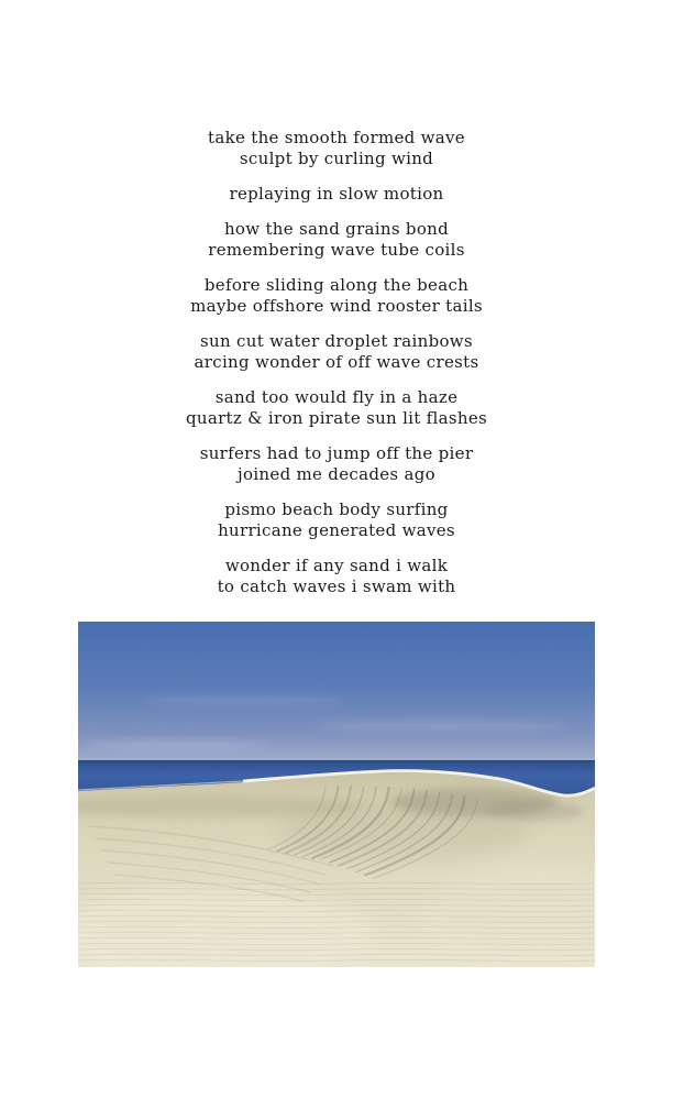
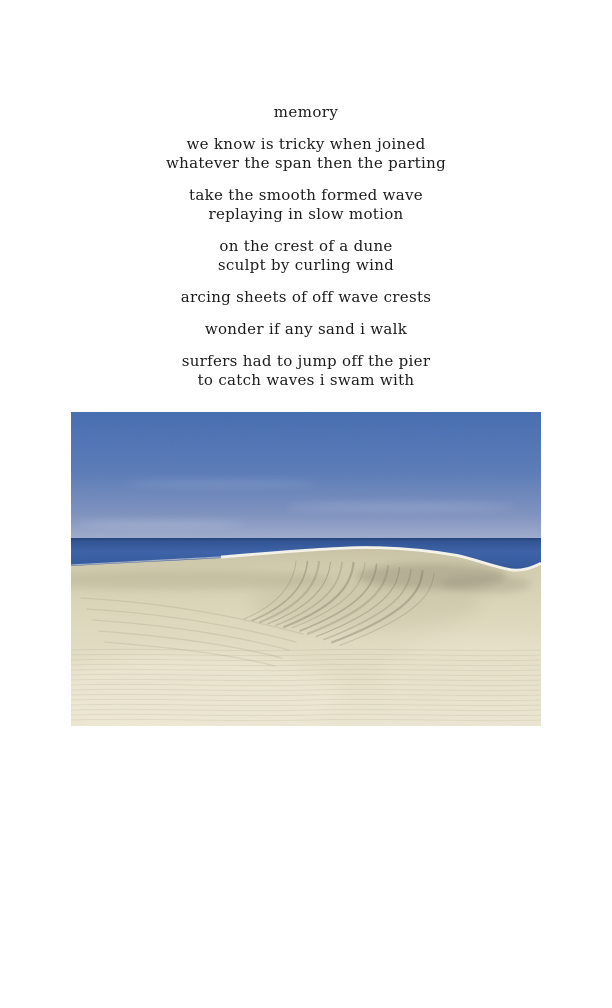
+ memory
+ we know is tricky when joined
+ whatever the span then the parting
  take the smooth formed wave
- sculpt by curling wind
+ replaying in slow motion
+ on the crest of a dune
- replaying in slow motion
+ sculpt by curling wind
- how the sand grains bond
- remembering wave tube coils
- before sliding along the beach
- maybe offshore wind rooster tails
- sun cut water droplet rainbows
- arcing wonder of off wave crests
+ arcing sheets of off wave crests
- sand too would fly in a haze
- quartz & iron pirate sun lit flashes
- surfers had to jump off the pier
+ wonder if any sand i walk
- joined me decades ago
- pismo beach body surfing
- hurricane generated waves
- wonder if any sand i walk
+ surfers had to jump off the pier
  to catch waves i swam with
